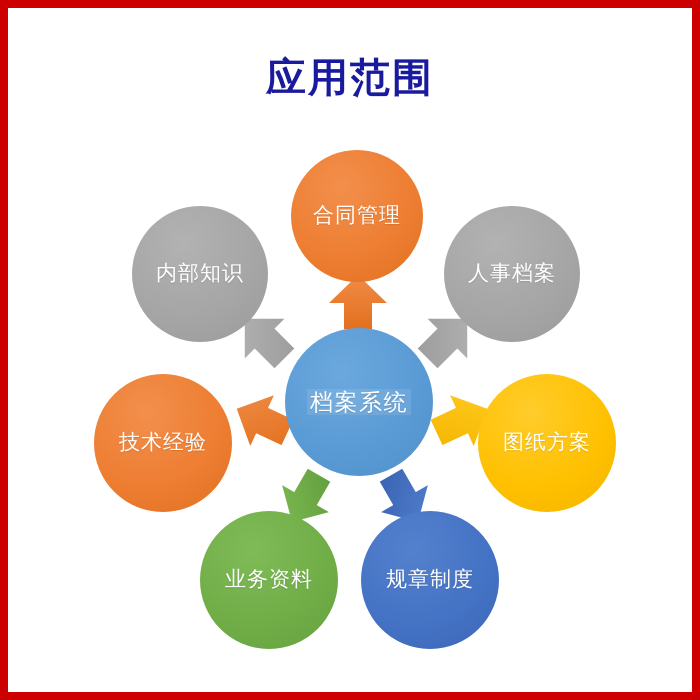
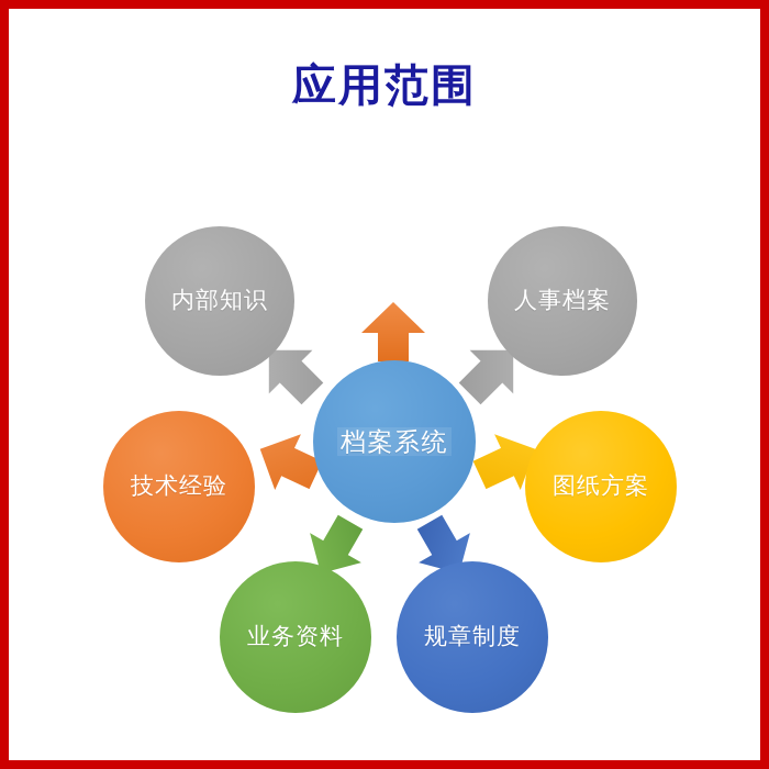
  应用范围
  档案系统
- 合同管理
  人事档案
  图纸方案
  规章制度
  业务资料
  技术经验
  内部知识
